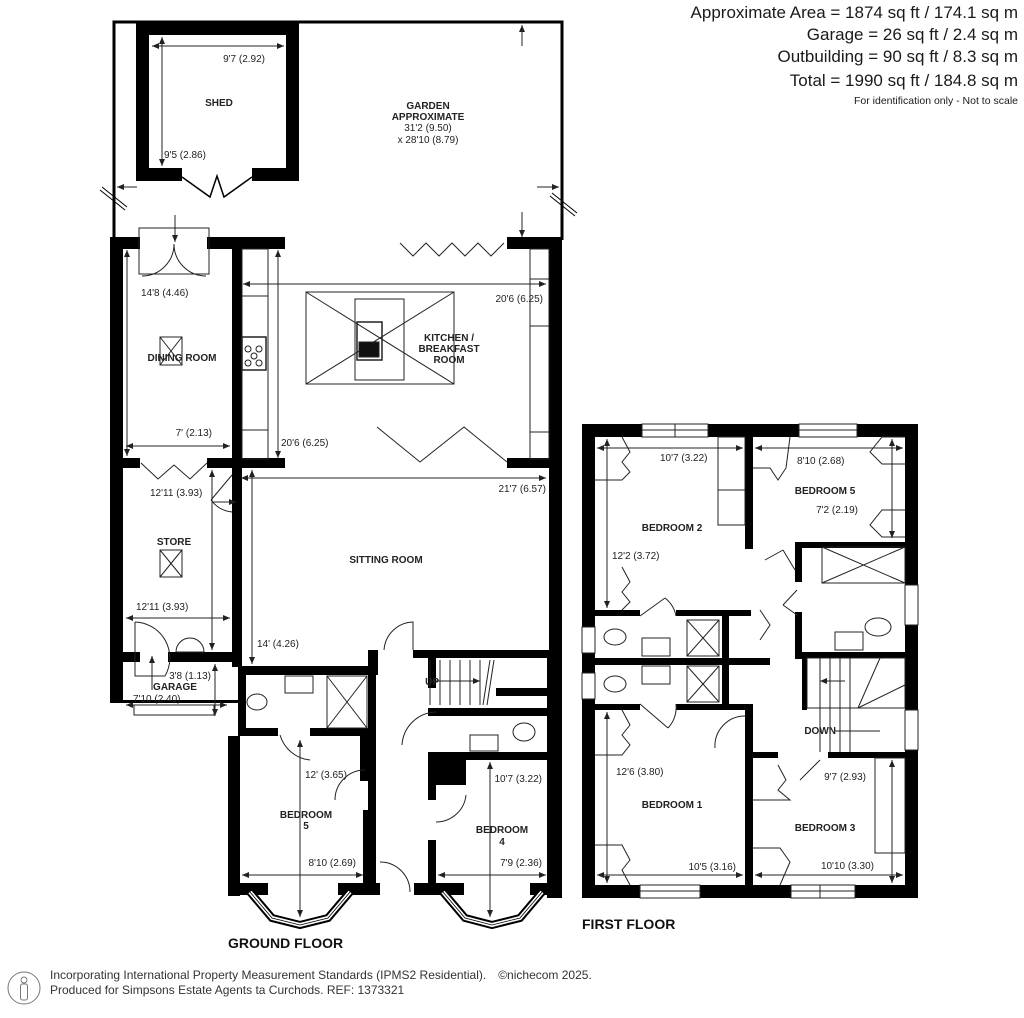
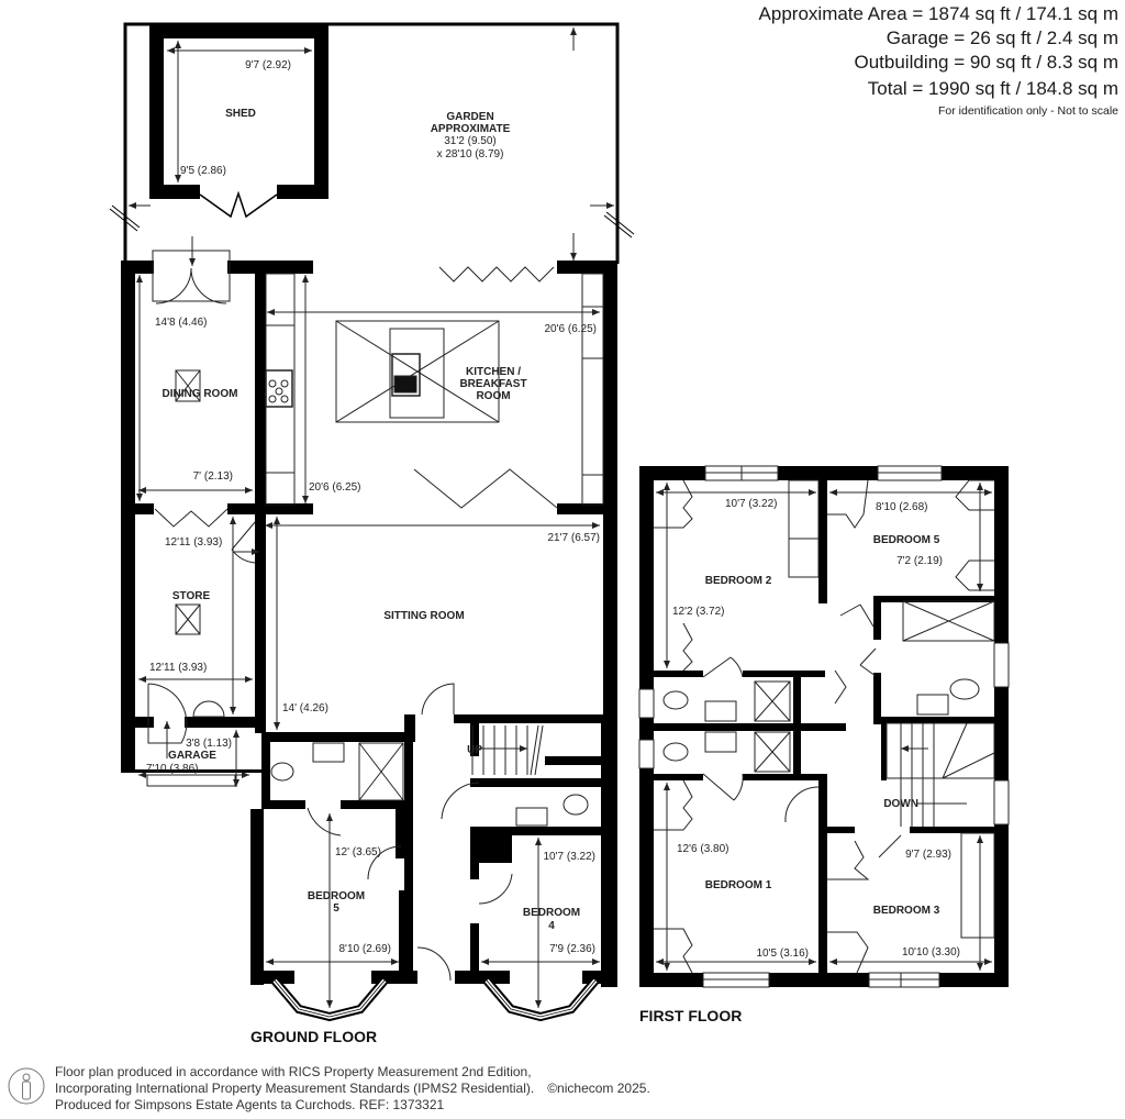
  Approximate Area = 1874 sq ft / 174.1 sq m
  Garage = 26 sq ft / 2.4 sq m
  Outbuilding = 90 sq ft / 8.3 sq m
  Total = 1990 sq ft / 184.8 sq m
  For identification only - Not to scale
  GARDEN
  APPROXIMATE
  31'2 (9.50)
  x 28'10 (8.79)
  9'7 (2.92)
  SHED
  9'5 (2.86)
  14'8 (4.46)
  DINING ROOM
  7' (2.13)
  20'6 (6.25)
  KITCHEN /
  BREAKFAST
  ROOM
  20'6 (6.25)
  12'11 (3.93)
  STORE
  12'11 (3.93)
  21'7 (6.57)
  SITTING ROOM
  14' (4.26)
  3'8 (1.13)
  GARAGE
- 7'10 (2.40)
+ 7'10 (3.86)
  UP
  12' (3.65)
  BEDROOM
  5
  8'10 (2.69)
  10'7 (3.22)
  BEDROOM
  4
  7'9 (2.36)
  GROUND FLOOR
  10'7 (3.22)
  BEDROOM 2
  12'2 (3.72)
  8'10 (2.68)
  BEDROOM 5
  7'2 (2.19)
  DOWN
  12'6 (3.80)
  BEDROOM 1
  10'5 (3.16)
  9'7 (2.93)
  BEDROOM 3
  10'10 (3.30)
  FIRST FLOOR
+ Floor plan produced in accordance with RICS Property Measurement 2nd Edition,
  Incorporating International Property Measurement Standards (IPMS2 Residential). ©nichecom 2025.
  Produced for Simpsons Estate Agents ta Curchods. REF: 1373321
